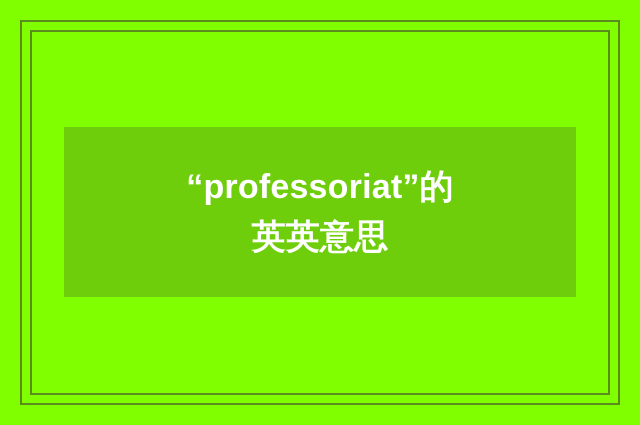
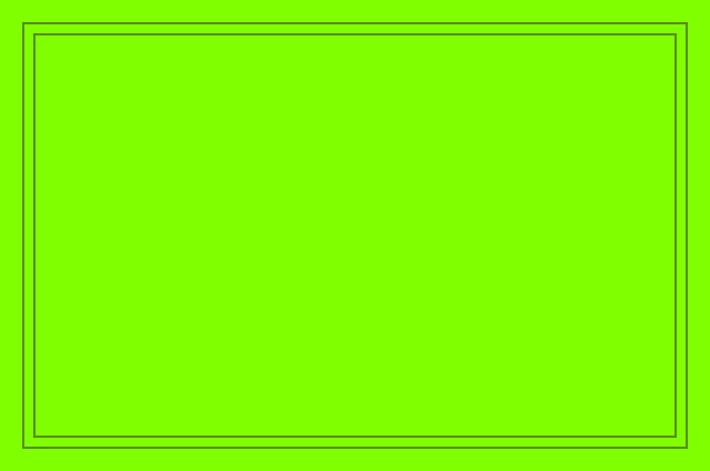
- “professoriat”的英英意思
